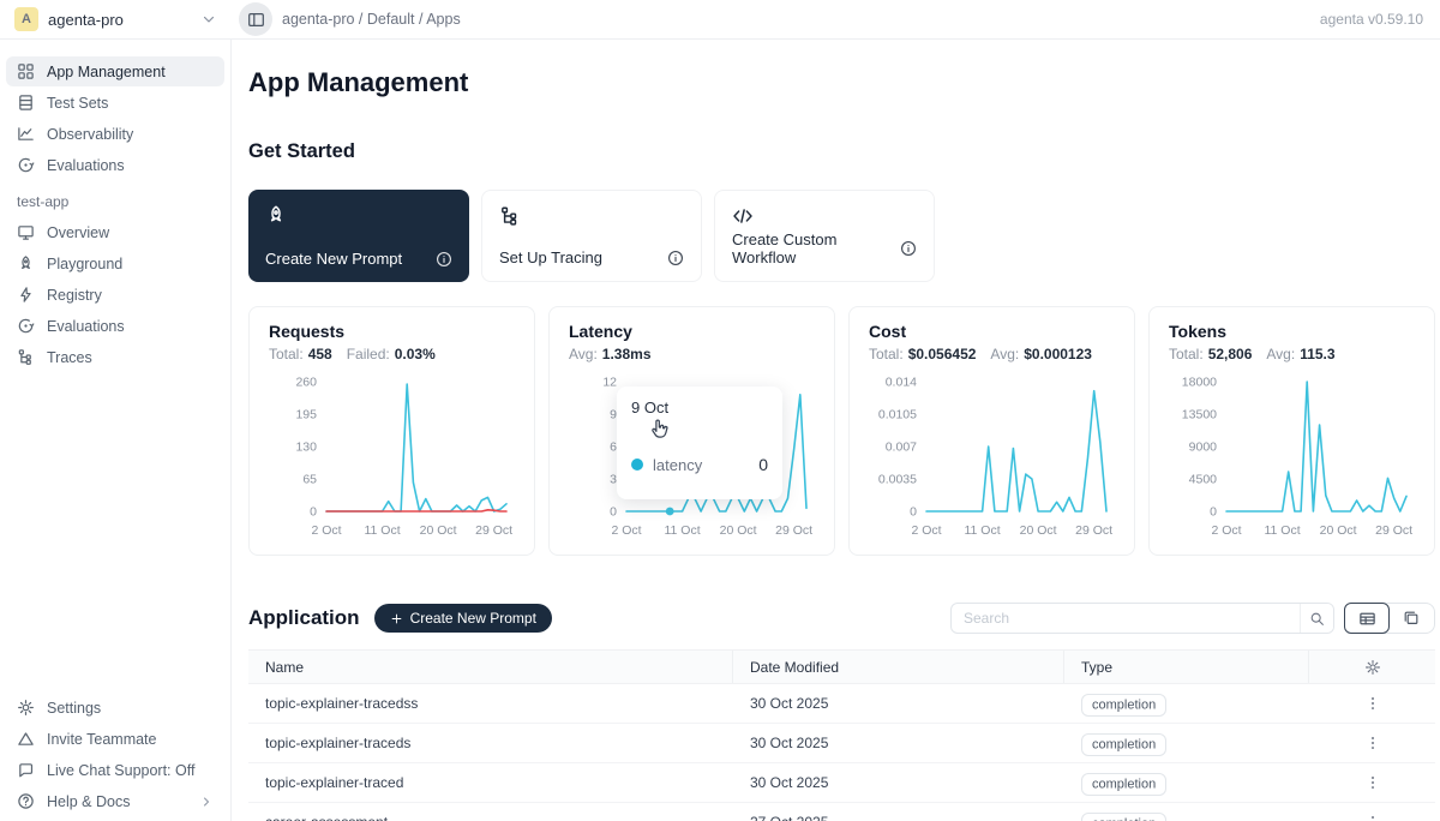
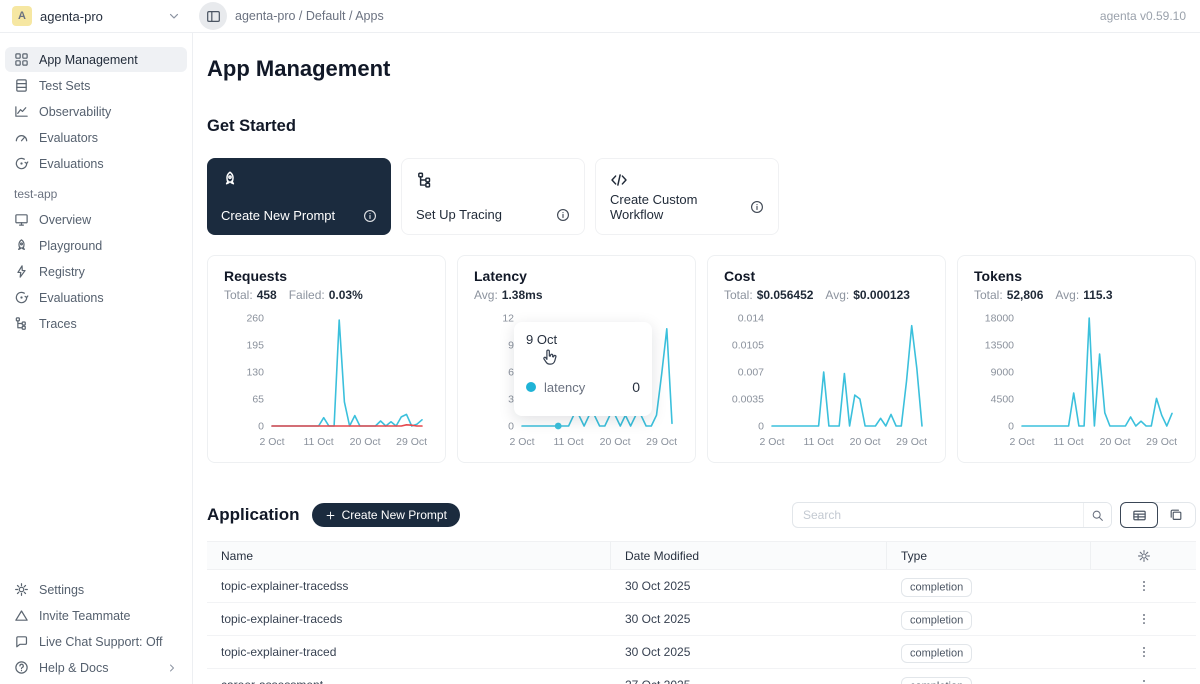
  A
  agenta-pro
  agenta-pro / Default / Apps
  agenta v0.59.10
  App Management
  Test Sets
  Observability
+ Evaluators
  Evaluations
  test-app
  Overview
  Playground
  Registry
  Evaluations
  Traces
  Settings
  Invite Teammate
  Live Chat Support: Off
  Help & Docs
  App Management
  Get Started
  Create New Prompt
  Set Up Tracing
  Create Custom Workflow
  Requests
  Total: 458
  Failed: 0.03%
  0
  65
  130
  195
  260
  2 Oct
  11 Oct
  20 Oct
  29 Oct
  Latency
  Avg: 1.38ms
  0
  3
  6
  9
  12
  2 Oct
  11 Oct
  20 Oct
  29 Oct
  9 Oct
  latency
  0
  Cost
  Total: $0.056452
  Avg: $0.000123
  0
  0.0035
  0.007
  0.0105
  0.014
  2 Oct
  11 Oct
  20 Oct
  29 Oct
  Tokens
  Total: 52,806
  Avg: 115.3
  0
  4500
  9000
  13500
  18000
  2 Oct
  11 Oct
  20 Oct
  29 Oct
  Application
  Create New Prompt
  Search
  Name
  Date Modified
  Type
  topic-explainer-tracedss
  30 Oct 2025
  completion
  topic-explainer-traceds
  30 Oct 2025
  completion
  topic-explainer-traced
  30 Oct 2025
  completion
